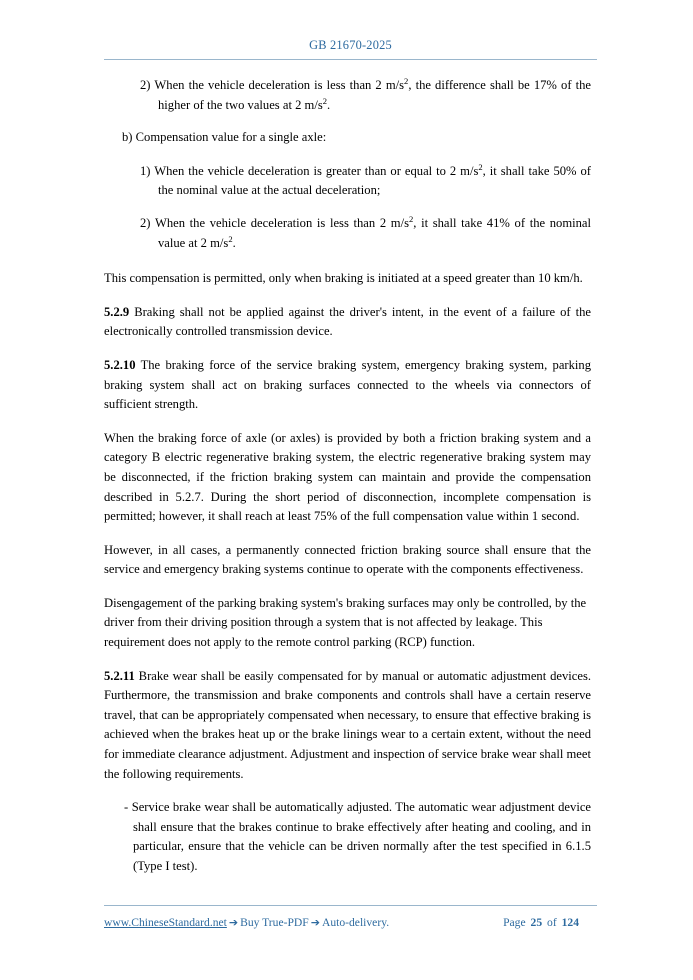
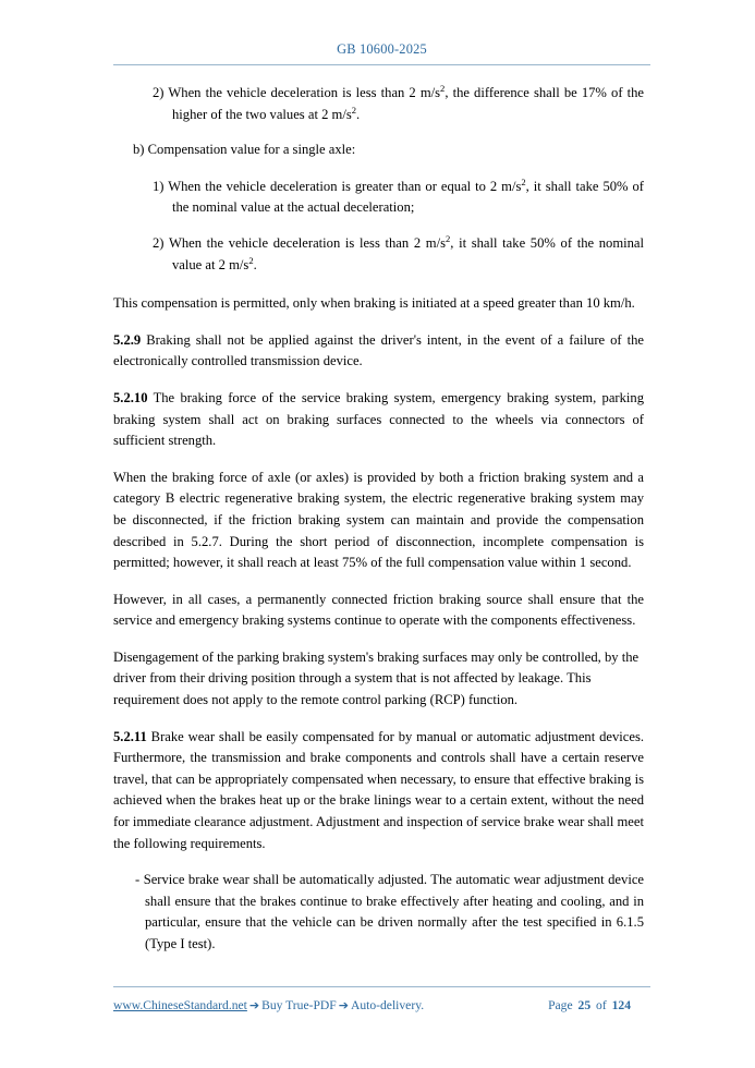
- GB 21670-2025
+ GB 10600-2025
  2) When the vehicle deceleration is less than 2 m/s2, the difference shall be 17% of the higher of the two values at 2 m/s2.
  b) Compensation value for a single axle:
  1) When the vehicle deceleration is greater than or equal to 2 m/s2, it shall take 50% of the nominal value at the actual deceleration;
- 2) When the vehicle deceleration is less than 2 m/s2, it shall take 41% of the nominal value at 2 m/s2.
+ 2) When the vehicle deceleration is less than 2 m/s2, it shall take 50% of the nominal value at 2 m/s2.
  This compensation is permitted, only when braking is initiated at a speed greater than 10 km/h.
  5.2.9 Braking shall not be applied against the driver's intent, in the event of a failure of the electronically controlled transmission device.
  5.2.10 The braking force of the service braking system, emergency braking system, parking braking system shall act on braking surfaces connected to the wheels via connectors of sufficient strength.
  When the braking force of axle (or axles) is provided by both a friction braking system and a category B electric regenerative braking system, the electric regenerative braking system may be disconnected, if the friction braking system can maintain and provide the compensation described in 5.2.7. During the short period of disconnection, incomplete compensation is permitted; however, it shall reach at least 75% of the full compensation value within 1 second.
  However, in all cases, a permanently connected friction braking source shall ensure that the service and emergency braking systems continue to operate with the components effectiveness.
  Disengagement of the parking braking system's braking surfaces may only be controlled, by the driver from their driving position through a system that is not affected by leakage. This requirement does not apply to the remote control parking (RCP) function.
  5.2.11 Brake wear shall be easily compensated for by manual or automatic adjustment devices. Furthermore, the transmission and brake components and controls shall have a certain reserve travel, that can be appropriately compensated when necessary, to ensure that effective braking is achieved when the brakes heat up or the brake linings wear to a certain extent, without the need for immediate clearance adjustment. Adjustment and inspection of service brake wear shall meet the following requirements.
  - Service brake wear shall be automatically adjusted. The automatic wear adjustment device shall ensure that the brakes continue to brake effectively after heating and cooling, and in particular, ensure that the vehicle can be driven normally after the test specified in 6.1.5 (Type I test).
  www.ChineseStandard.net ➔ Buy True-PDF ➔ Auto-delivery.
  Page 25 of 124
